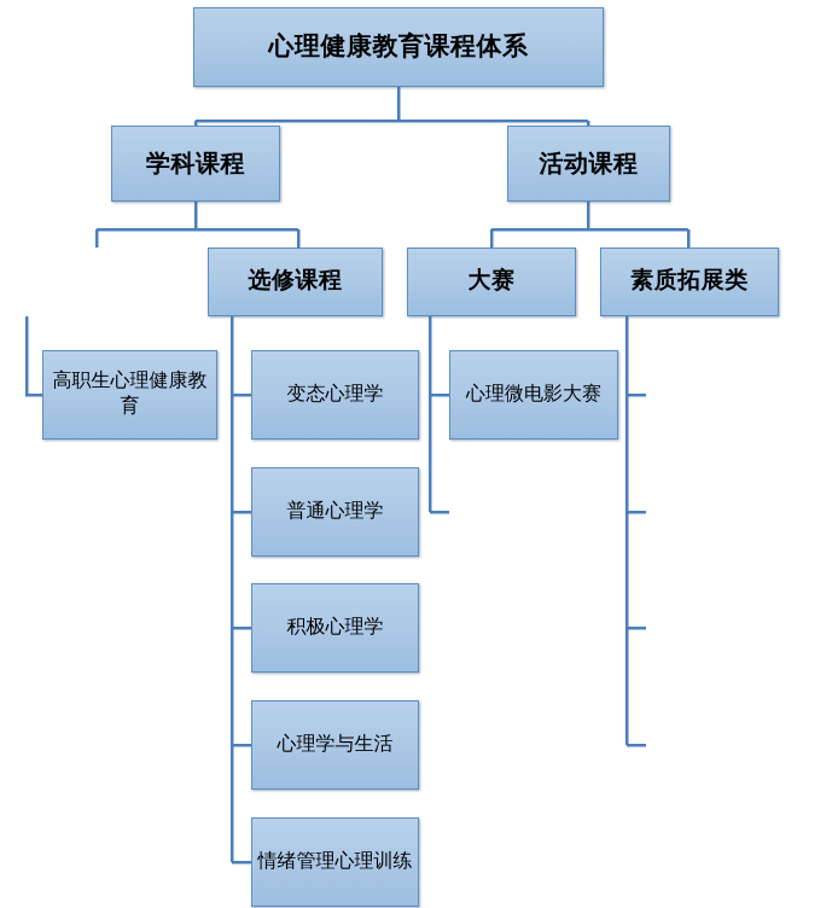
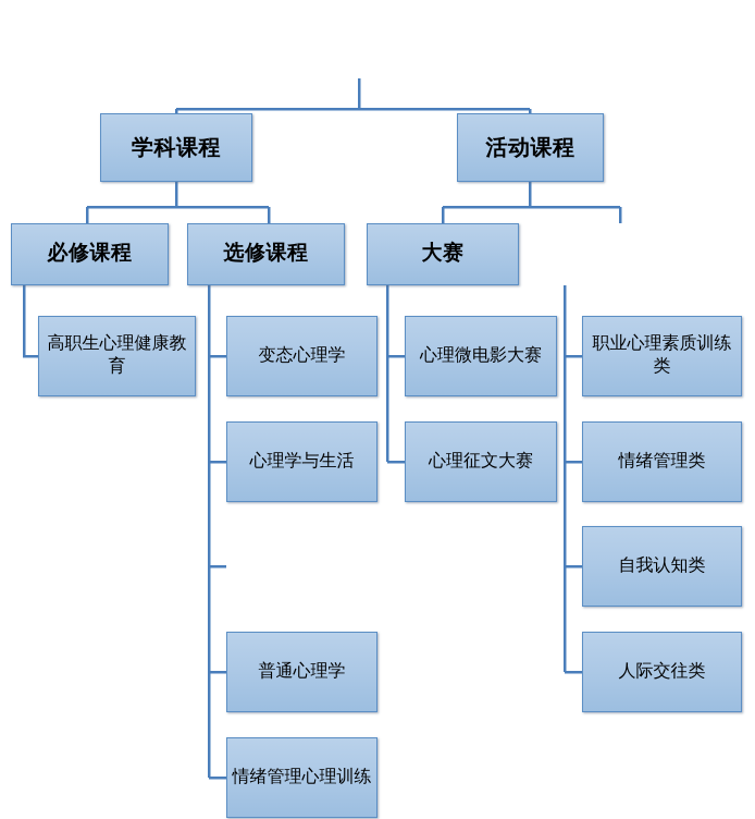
- 心理健康教育课程体系
  学科课程
  活动课程
+ 必修课程
  选修课程
  大赛
- 素质拓展类
  高职生心理健康教育
  变态心理学
- 普通心理学
+ 心理学与生活
- 积极心理学
- 心理学与生活
+ 普通心理学
  情绪管理心理训练
  心理微电影大赛
+ 心理征文大赛
+ 职业心理素质训练类
+ 情绪管理类
+ 自我认知类
+ 人际交往类
